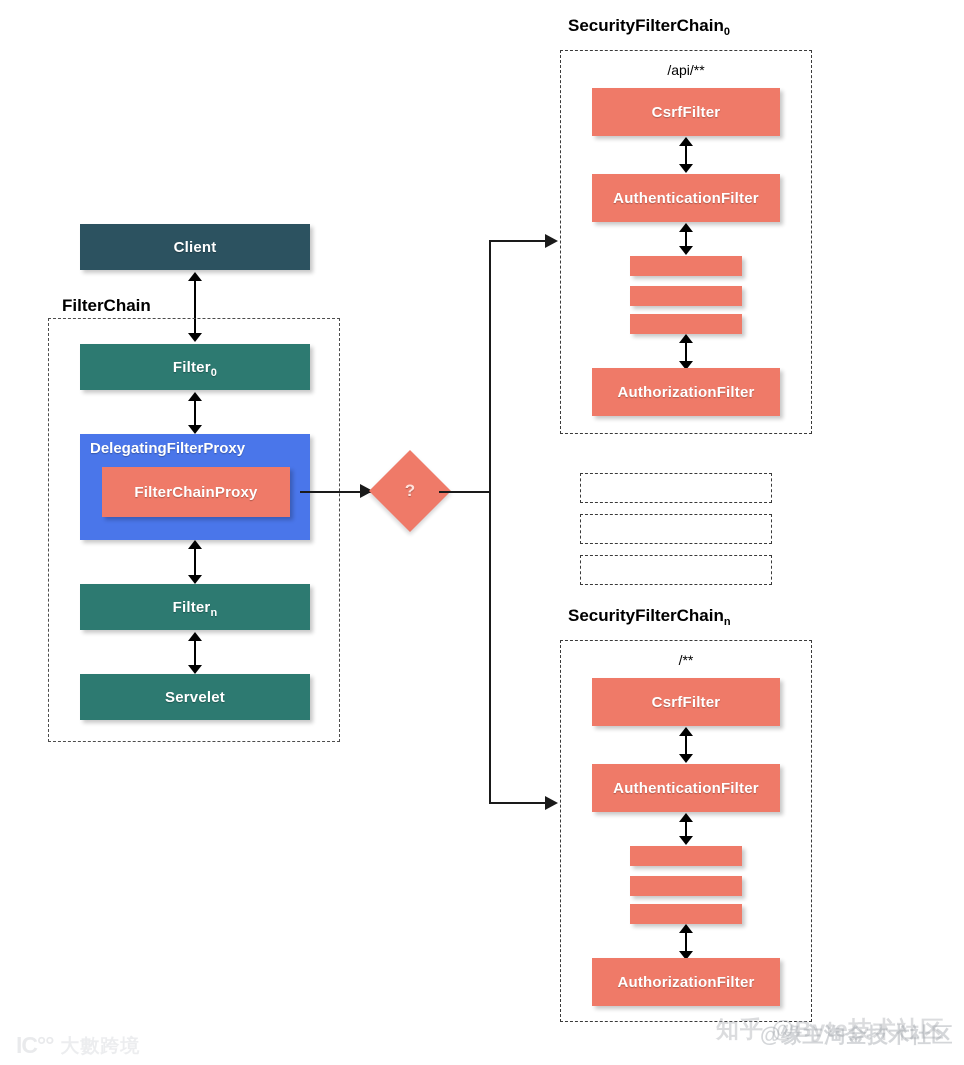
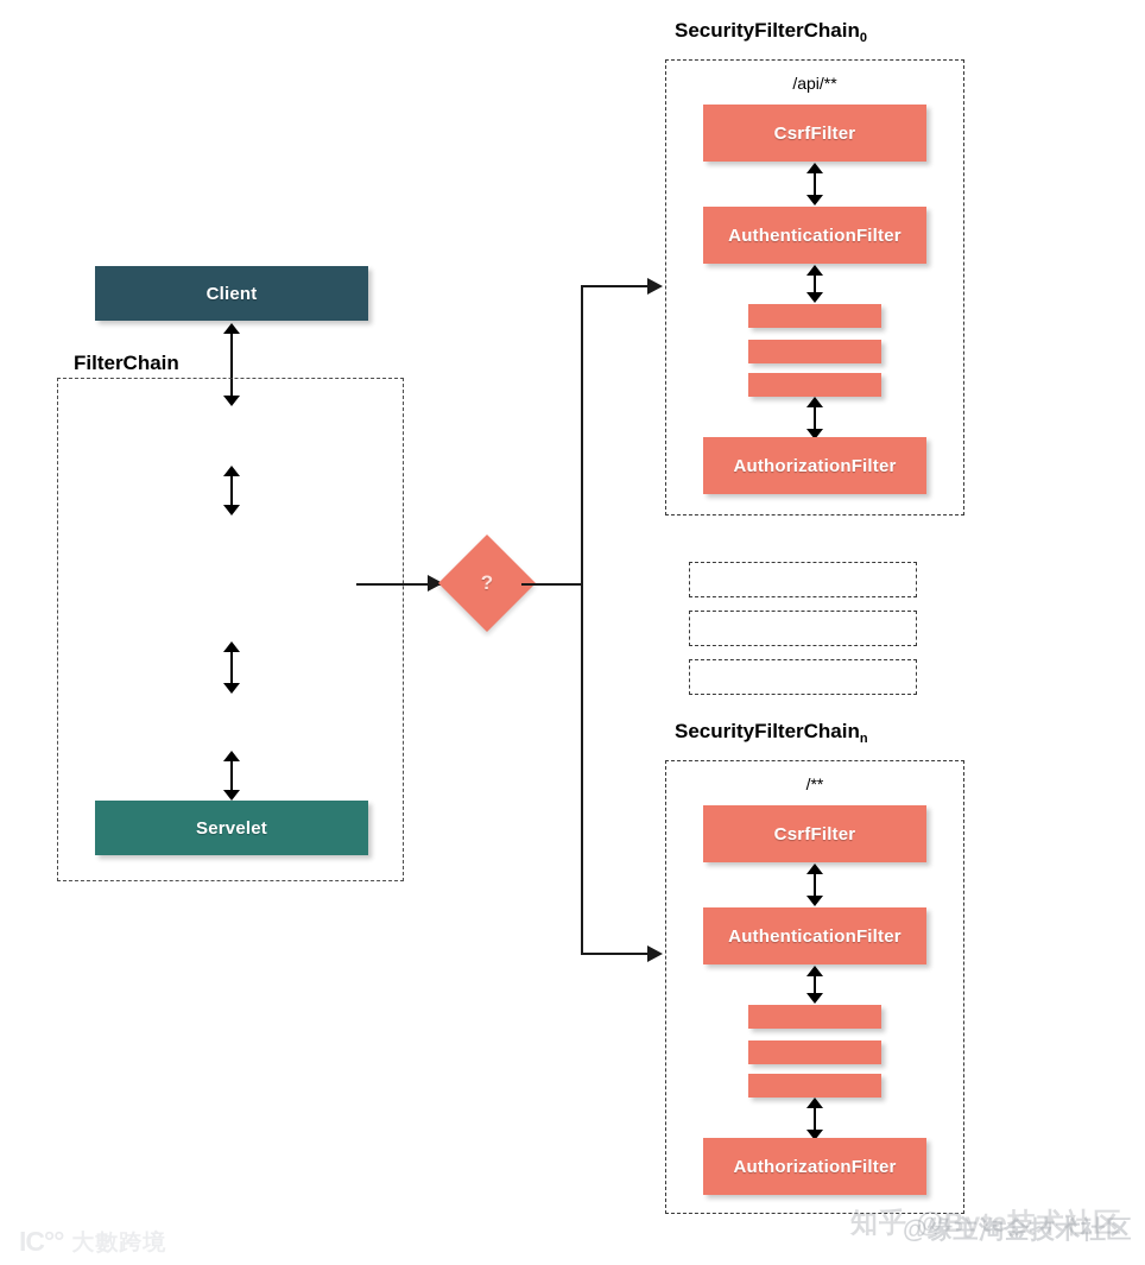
  Client
  FilterChain
- Filter0
- DelegatingFilterProxy
- FilterChainProxy
- Filtern
  Servelet
  ?
  SecurityFilterChain0
  /api/**
  CsrfFilter
  AuthenticationFilter
  AuthorizationFilter
  SecurityFilterChainn
  /**
  CsrfFilter
  AuthenticationFilter
  AuthorizationFilter
  知乎 @Byte技术社区
  @缘主淘金技术社区
